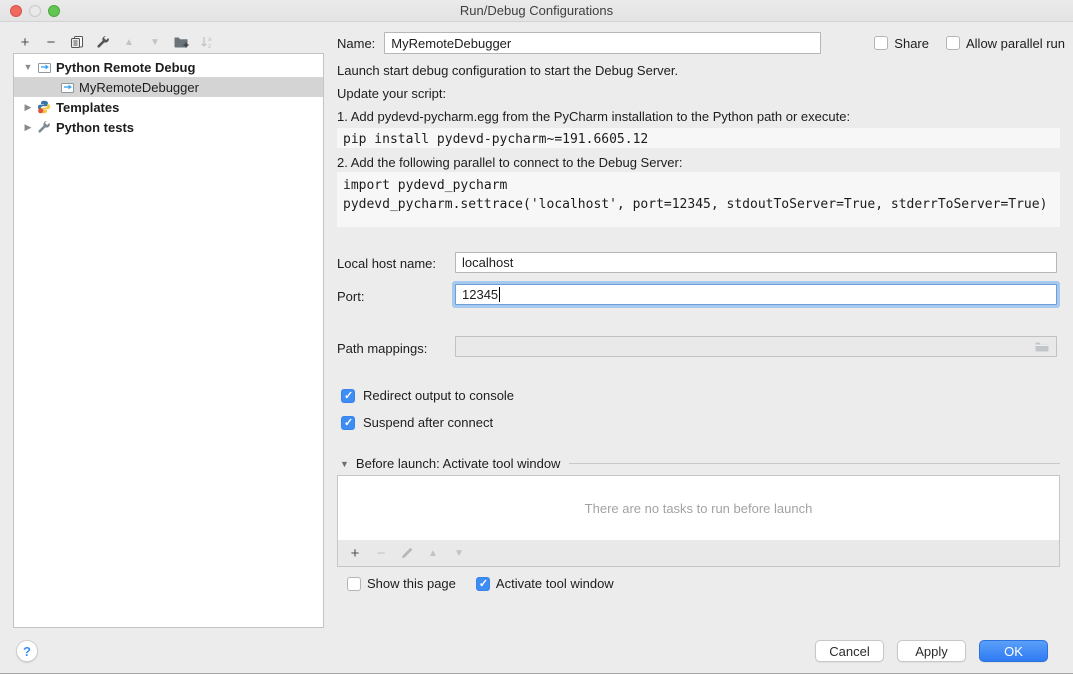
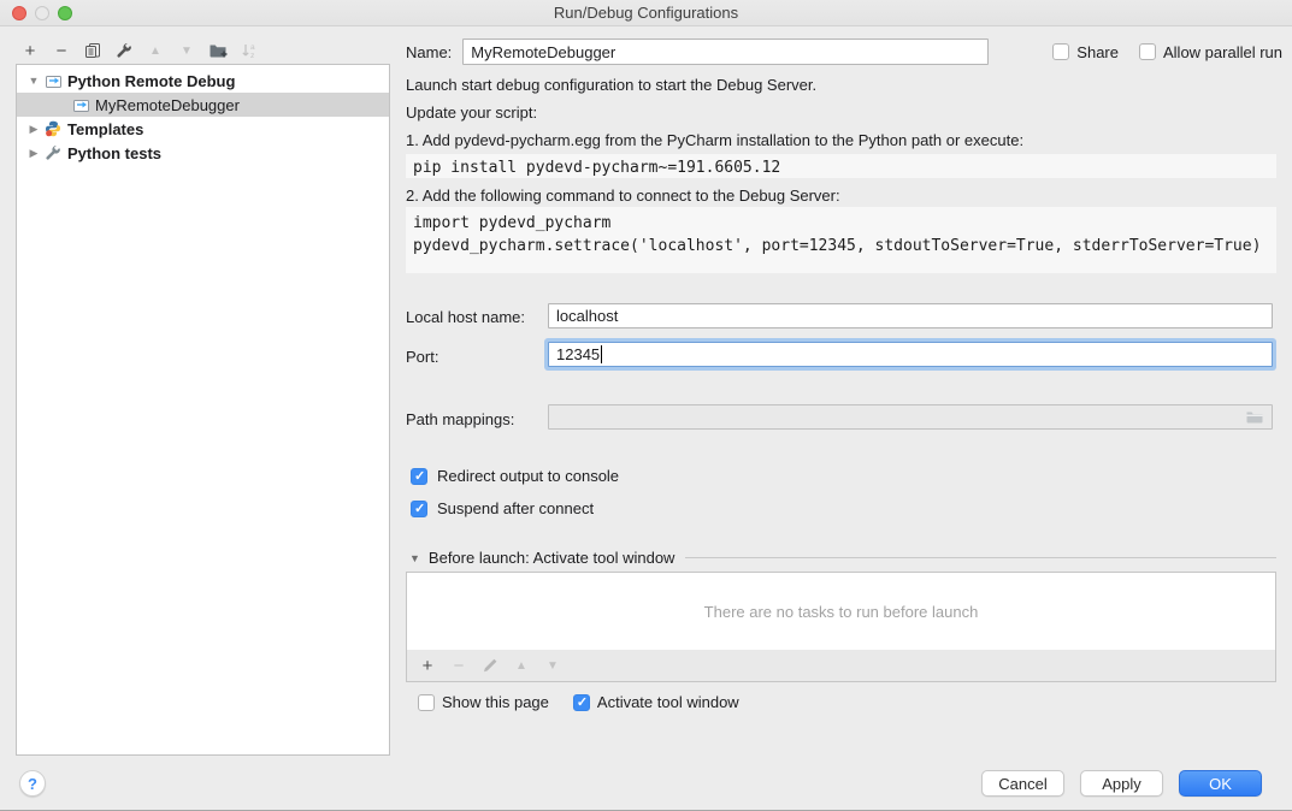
  Run/Debug Configurations
  +
  −
  ▲
  ▼
  ▼
  Python Remote Debug
  MyRemoteDebugger
  ▶
  Templates
  ▶
  Python tests
  Name:
  MyRemoteDebugger
  Share
  Allow parallel run
  Launch start debug configuration to start the Debug Server.
  Update your script:
  1. Add pydevd-pycharm.egg from the PyCharm installation to the Python path or execute:
  pip install pydevd-pycharm~=191.6605.12
- 2. Add the following parallel to connect to the Debug Server:
+ 2. Add the following command to connect to the Debug Server:
  import pydevd_pycharm
  pydevd_pycharm.settrace('localhost', port=12345, stdoutToServer=True, stderrToServer=True)
  Local host name:
  localhost
  Port:
  12345
  Path mappings:
  Redirect output to console
  Suspend after connect
  ▼
  Before launch: Activate tool window
  There are no tasks to run before launch
  +
  ▲
  ▼
  Show this page
  Activate tool window
  ?
  Cancel
  Apply
  OK
